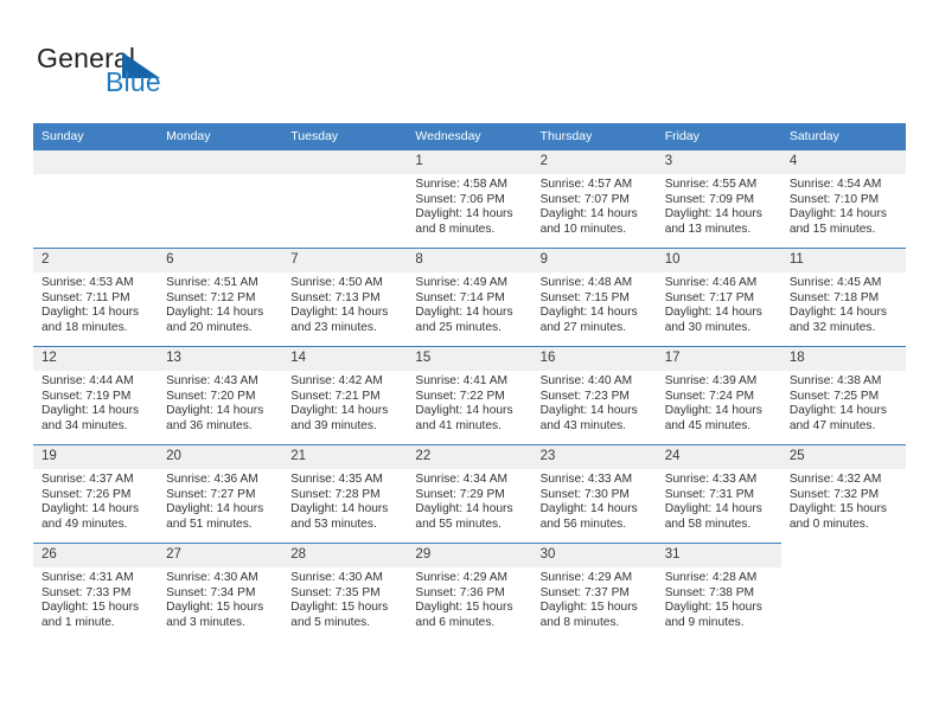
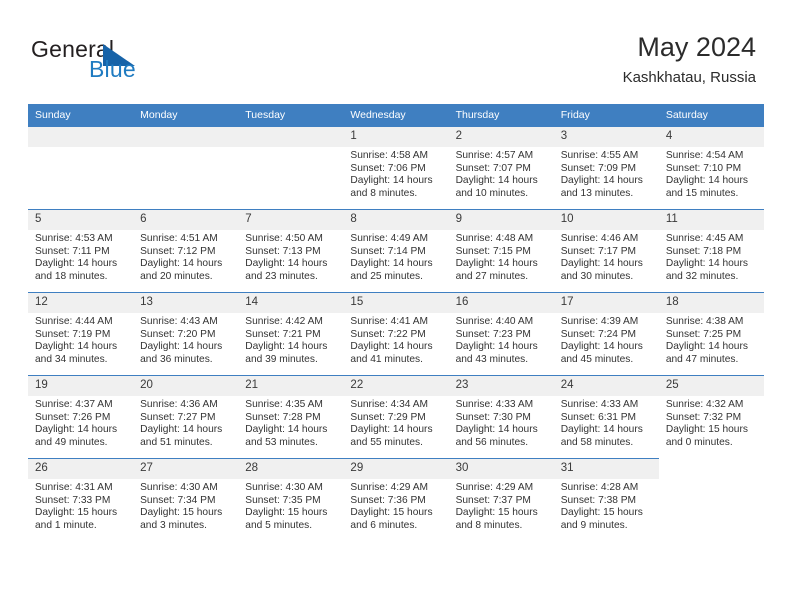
  General
  Blue
+ May 2024
+ Kashkhatau, Russia
  Sunday	Monday	Tuesday	Wednesday	Thursday	Friday	Saturday
  			1Sunrise: 4:58 AMSunset: 7:06 PMDaylight: 14 hoursand 8 minutes.	2Sunrise: 4:57 AMSunset: 7:07 PMDaylight: 14 hoursand 10 minutes.	3Sunrise: 4:55 AMSunset: 7:09 PMDaylight: 14 hoursand 13 minutes.	4Sunrise: 4:54 AMSunset: 7:10 PMDaylight: 14 hoursand 15 minutes.
- 2Sunrise: 4:53 AMSunset: 7:11 PMDaylight: 14 hoursand 18 minutes.	6Sunrise: 4:51 AMSunset: 7:12 PMDaylight: 14 hoursand 20 minutes.	7Sunrise: 4:50 AMSunset: 7:13 PMDaylight: 14 hoursand 23 minutes.	8Sunrise: 4:49 AMSunset: 7:14 PMDaylight: 14 hoursand 25 minutes.	9Sunrise: 4:48 AMSunset: 7:15 PMDaylight: 14 hoursand 27 minutes.	10Sunrise: 4:46 AMSunset: 7:17 PMDaylight: 14 hoursand 30 minutes.	11Sunrise: 4:45 AMSunset: 7:18 PMDaylight: 14 hoursand 32 minutes.
+ 5Sunrise: 4:53 AMSunset: 7:11 PMDaylight: 14 hoursand 18 minutes.	6Sunrise: 4:51 AMSunset: 7:12 PMDaylight: 14 hoursand 20 minutes.	7Sunrise: 4:50 AMSunset: 7:13 PMDaylight: 14 hoursand 23 minutes.	8Sunrise: 4:49 AMSunset: 7:14 PMDaylight: 14 hoursand 25 minutes.	9Sunrise: 4:48 AMSunset: 7:15 PMDaylight: 14 hoursand 27 minutes.	10Sunrise: 4:46 AMSunset: 7:17 PMDaylight: 14 hoursand 30 minutes.	11Sunrise: 4:45 AMSunset: 7:18 PMDaylight: 14 hoursand 32 minutes.
  12Sunrise: 4:44 AMSunset: 7:19 PMDaylight: 14 hoursand 34 minutes.	13Sunrise: 4:43 AMSunset: 7:20 PMDaylight: 14 hoursand 36 minutes.	14Sunrise: 4:42 AMSunset: 7:21 PMDaylight: 14 hoursand 39 minutes.	15Sunrise: 4:41 AMSunset: 7:22 PMDaylight: 14 hoursand 41 minutes.	16Sunrise: 4:40 AMSunset: 7:23 PMDaylight: 14 hoursand 43 minutes.	17Sunrise: 4:39 AMSunset: 7:24 PMDaylight: 14 hoursand 45 minutes.	18Sunrise: 4:38 AMSunset: 7:25 PMDaylight: 14 hoursand 47 minutes.
- 19Sunrise: 4:37 AMSunset: 7:26 PMDaylight: 14 hoursand 49 minutes.	20Sunrise: 4:36 AMSunset: 7:27 PMDaylight: 14 hoursand 51 minutes.	21Sunrise: 4:35 AMSunset: 7:28 PMDaylight: 14 hoursand 53 minutes.	22Sunrise: 4:34 AMSunset: 7:29 PMDaylight: 14 hoursand 55 minutes.	23Sunrise: 4:33 AMSunset: 7:30 PMDaylight: 14 hoursand 56 minutes.	24Sunrise: 4:33 AMSunset: 7:31 PMDaylight: 14 hoursand 58 minutes.	25Sunrise: 4:32 AMSunset: 7:32 PMDaylight: 15 hoursand 0 minutes.
+ 19Sunrise: 4:37 AMSunset: 7:26 PMDaylight: 14 hoursand 49 minutes.	20Sunrise: 4:36 AMSunset: 7:27 PMDaylight: 14 hoursand 51 minutes.	21Sunrise: 4:35 AMSunset: 7:28 PMDaylight: 14 hoursand 53 minutes.	22Sunrise: 4:34 AMSunset: 7:29 PMDaylight: 14 hoursand 55 minutes.	23Sunrise: 4:33 AMSunset: 7:30 PMDaylight: 14 hoursand 56 minutes.	24Sunrise: 4:33 AMSunset: 6:31 PMDaylight: 14 hoursand 58 minutes.	25Sunrise: 4:32 AMSunset: 7:32 PMDaylight: 15 hoursand 0 minutes.
  26Sunrise: 4:31 AMSunset: 7:33 PMDaylight: 15 hoursand 1 minute.	27Sunrise: 4:30 AMSunset: 7:34 PMDaylight: 15 hoursand 3 minutes.	28Sunrise: 4:30 AMSunset: 7:35 PMDaylight: 15 hoursand 5 minutes.	29Sunrise: 4:29 AMSunset: 7:36 PMDaylight: 15 hoursand 6 minutes.	30Sunrise: 4:29 AMSunset: 7:37 PMDaylight: 15 hoursand 8 minutes.	31Sunrise: 4:28 AMSunset: 7:38 PMDaylight: 15 hoursand 9 minutes.
